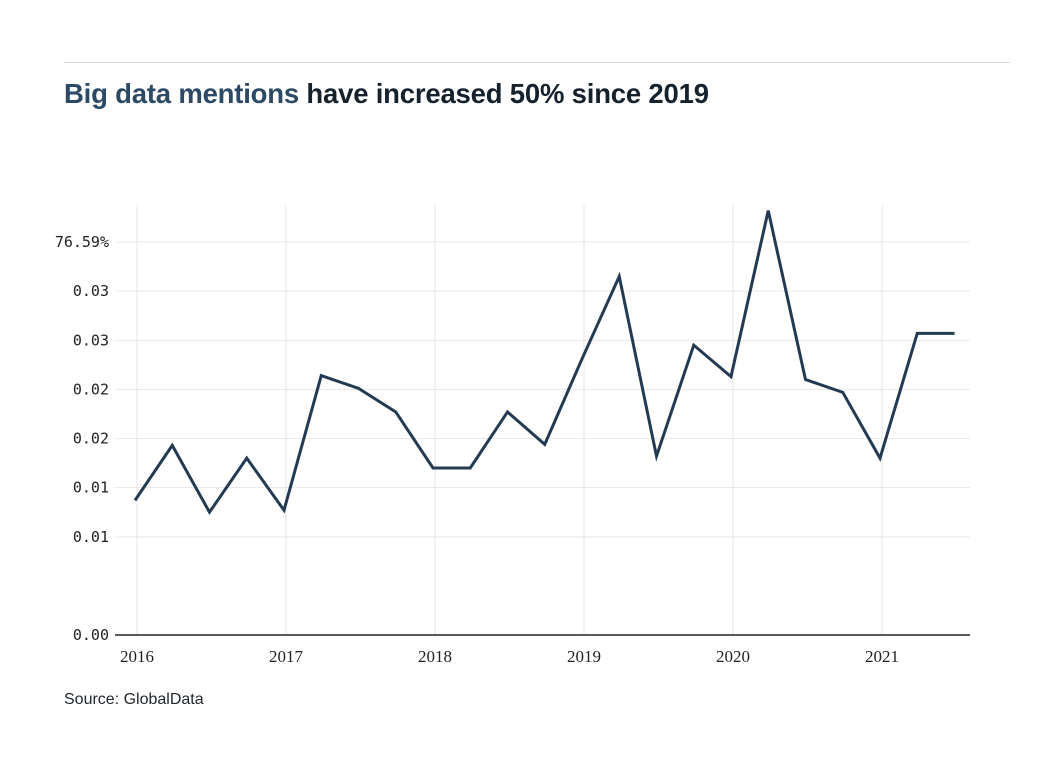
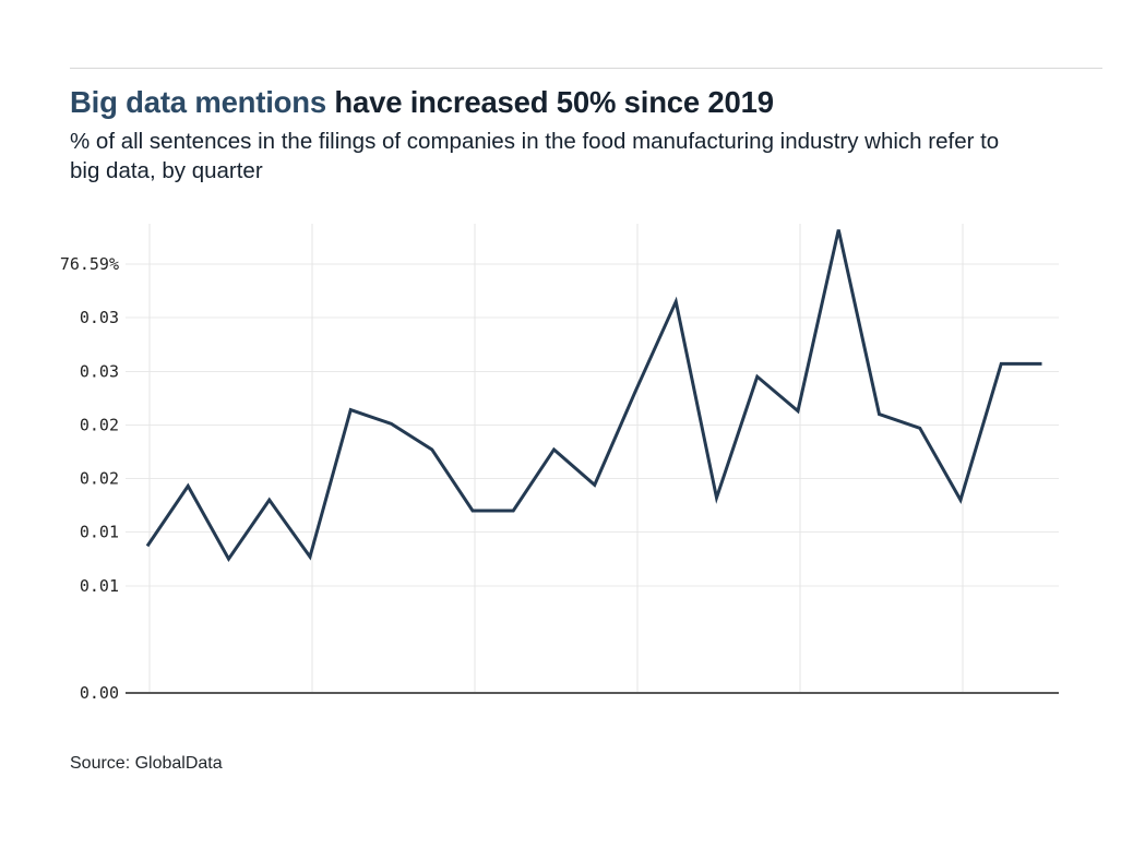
  Big data mentions have increased 50% since 2019
+ % of all sentences in the filings of companies in the food manufacturing industry which refer to big data, by quarter
  76.59%
  0.03
  0.03
  0.02
  0.02
  0.01
  0.01
  0.00
- 2016
- 2017
- 2018
- 2019
- 2020
- 2021
  Source: GlobalData
